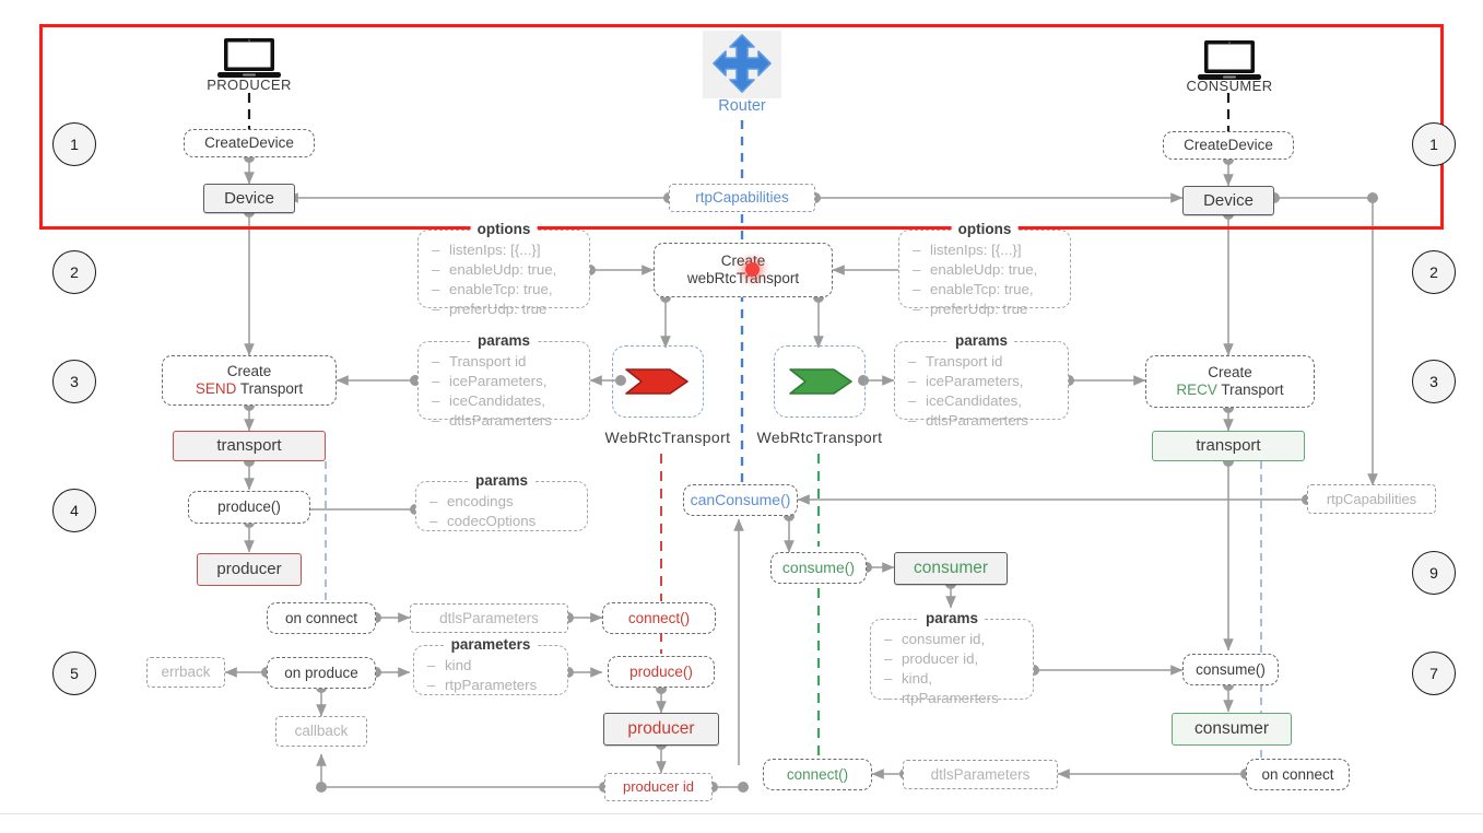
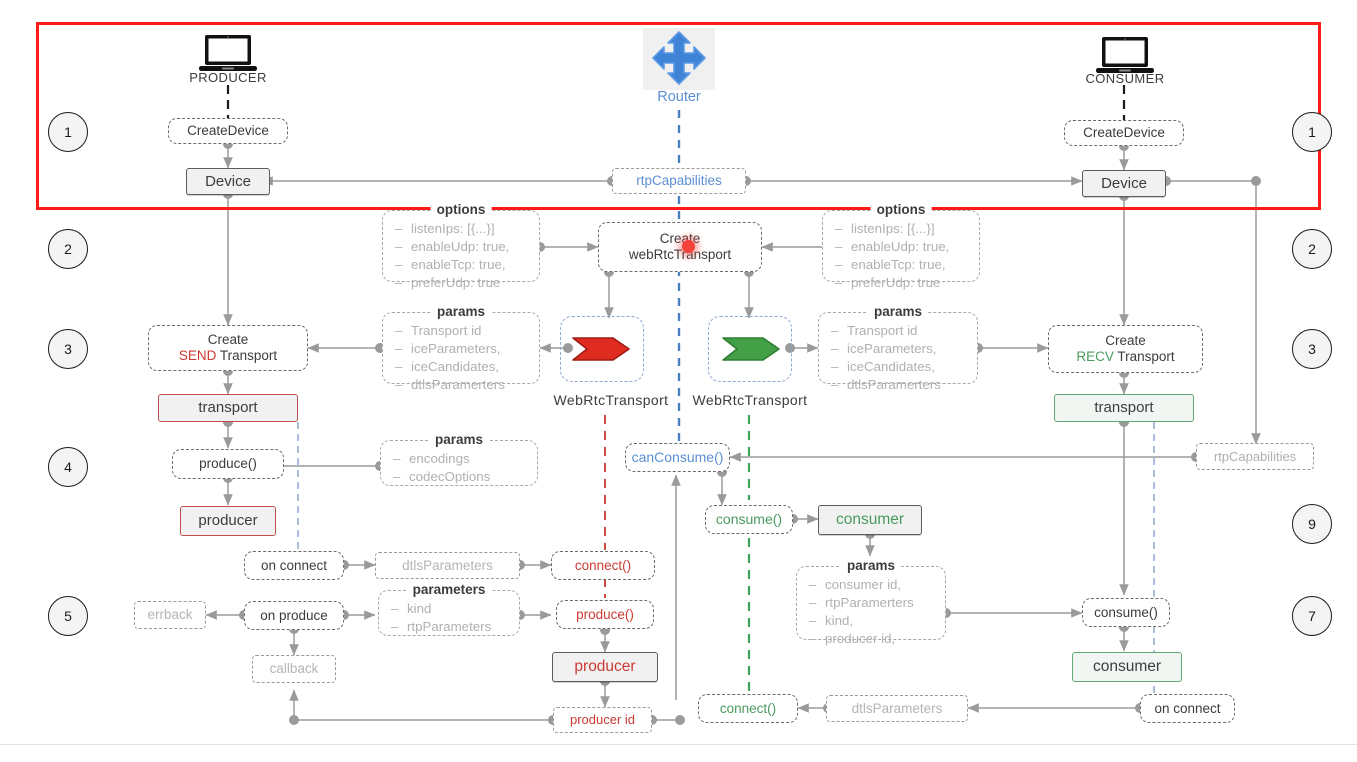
  PRODUCER
  CONSUMER
  Router
  1
  2
  3
  4
  5
  1
  2
  3
  9
  7
  CreateDevice
  Device
  CreateDevice
  Device
  rtpCapabilities
  options
  – listenIps: [{...}]
  – enableUdp: true,
  – enableTcp: true,
  – preferUdp: true
  options
  – listenIps: [{...}]
  – enableUdp: true,
  – enableTcp: true,
  – preferUdp: true
  Create
  webRtcTransport
  params
  – Transport id
  – iceParameters,
  – iceCandidates,
  – dtlsParamerters
  params
  – Transport id
  – iceParameters,
  – iceCandidates,
  – dtlsParamerters
  WebRtcTransport
  WebRtcTransport
  Create
  SEND Transport
  transport
  Create
  RECV Transport
  transport
  params
  – encodings
  – codecOptions
  produce()
  producer
  canConsume()
  rtpCapabilities
  consume()
  consumer
  params
  – consumer id,
- – producer id,
+ – rtpParamerters
  – kind,
- – rtpParamerters
+ – producer id,
  consume()
  consumer
  on connect
  on produce
  errback
  callback
  dtlsParameters
  parameters
  – kind
  – rtpParameters
  connect()
  produce()
  producer
  producer id
  connect()
  dtlsParameters
  on connect
